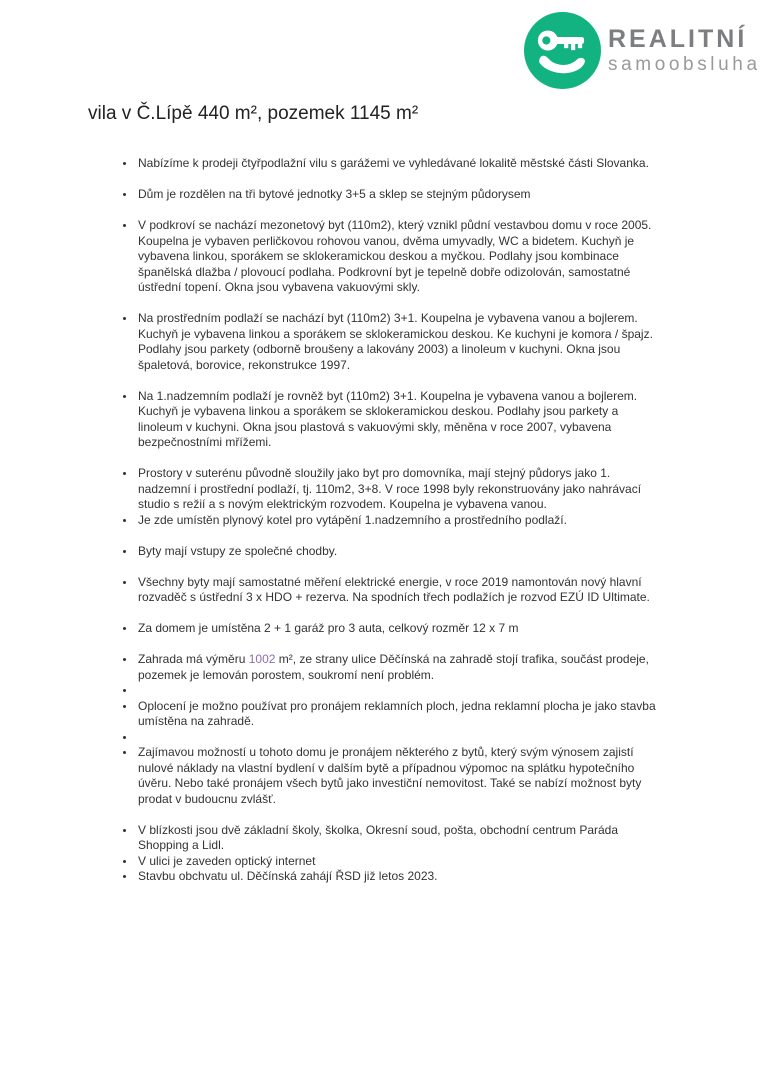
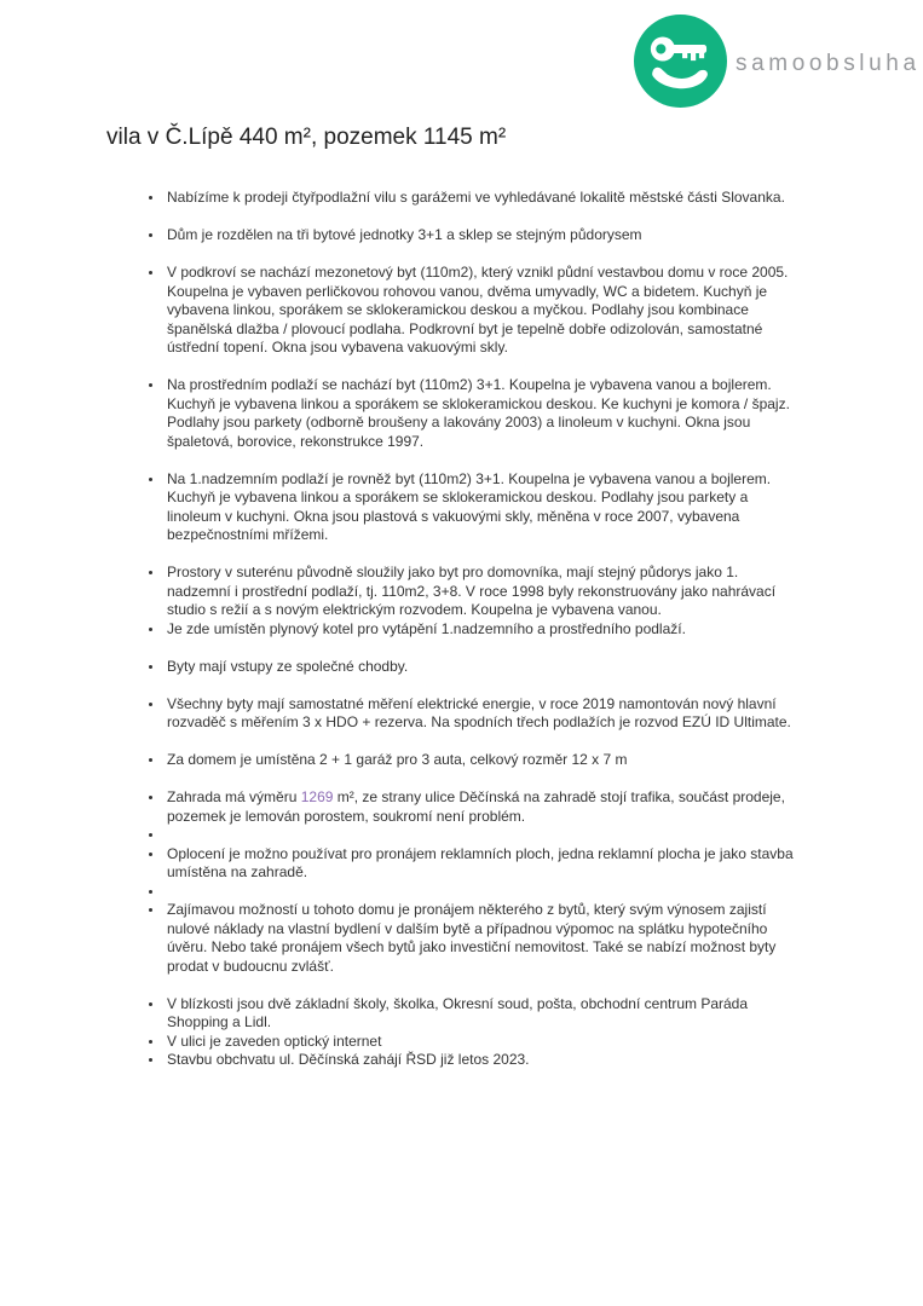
- REALITNÍ
  samoobsluha
  vila v Č.Lípě 440 m², pozemek 1145 m²
  Nabízíme k prodeji čtyřpodlažní vilu s garážemi ve vyhledávané lokalitě městské části Slovanka.
- Dům je rozdělen na tři bytové jednotky 3+5 a sklep se stejným půdorysem
+ Dům je rozdělen na tři bytové jednotky 3+1 a sklep se stejným půdorysem
  V podkroví se nachází mezonetový byt (110m2), který vznikl půdní vestavbou domu v roce 2005. Koupelna je vybaven perličkovou rohovou vanou, dvěma umyvadly, WC a bidetem. Kuchyň je vybavena linkou, sporákem se sklokeramickou deskou a myčkou. Podlahy jsou kombinace španělská dlažba / plovoucí podlaha. Podkrovní byt je tepelně dobře odizolován, samostatné ústřední topení. Okna jsou vybavena vakuovými skly.
  Na prostředním podlaží se nachází byt (110m2) 3+1. Koupelna je vybavena vanou a bojlerem. Kuchyň je vybavena linkou a sporákem se sklokeramickou deskou. Ke kuchyni je komora / špajz. Podlahy jsou parkety (odborně broušeny a lakovány 2003) a linoleum v kuchyni. Okna jsou špaletová, borovice, rekonstrukce 1997.
  Na 1.nadzemním podlaží je rovněž byt (110m2) 3+1. Koupelna je vybavena vanou a bojlerem. Kuchyň je vybavena linkou a sporákem se sklokeramickou deskou. Podlahy jsou parkety a linoleum v kuchyni. Okna jsou plastová s vakuovými skly, měněna v roce 2007, vybavena bezpečnostními mřížemi.
  Prostory v suterénu původně sloužily jako byt pro domovníka, mají stejný půdorys jako 1. nadzemní i prostřední podlaží, tj. 110m2, 3+8. V roce 1998 byly rekonstruovány jako nahrávací studio s režií a s novým elektrickým rozvodem. Koupelna je vybavena vanou.
  Je zde umístěn plynový kotel pro vytápění 1.nadzemního a prostředního podlaží.
  Byty mají vstupy ze společné chodby.
- Všechny byty mají samostatné měření elektrické energie, v roce 2019 namontován nový hlavní rozvaděč s ústřední 3 x HDO + rezerva. Na spodních třech podlažích je rozvod EZÚ ID Ultimate.
+ Všechny byty mají samostatné měření elektrické energie, v roce 2019 namontován nový hlavní rozvaděč s měřením 3 x HDO + rezerva. Na spodních třech podlažích je rozvod EZÚ ID Ultimate.
  Za domem je umístěna 2 + 1 garáž pro 3 auta, celkový rozměr 12 x 7 m
- Zahrada má výměru 1002 m², ze strany ulice Děčínská na zahradě stojí trafika, součást prodeje, pozemek je lemován porostem, soukromí není problém.
+ Zahrada má výměru 1269 m², ze strany ulice Děčínská na zahradě stojí trafika, součást prodeje, pozemek je lemován porostem, soukromí není problém.
  Oplocení je možno používat pro pronájem reklamních ploch, jedna reklamní plocha je jako stavba umístěna na zahradě.
  Zajímavou možností u tohoto domu je pronájem některého z bytů, který svým výnosem zajistí nulové náklady na vlastní bydlení v dalším bytě a případnou výpomoc na splátku hypotečního úvěru. Nebo také pronájem všech bytů jako investiční nemovitost. Také se nabízí možnost byty prodat v budoucnu zvlášť.
  V blízkosti jsou dvě základní školy, školka, Okresní soud, pošta, obchodní centrum Paráda Shopping a Lidl.
  V ulici je zaveden optický internet
  Stavbu obchvatu ul. Děčínská zahájí ŘSD již letos 2023.
